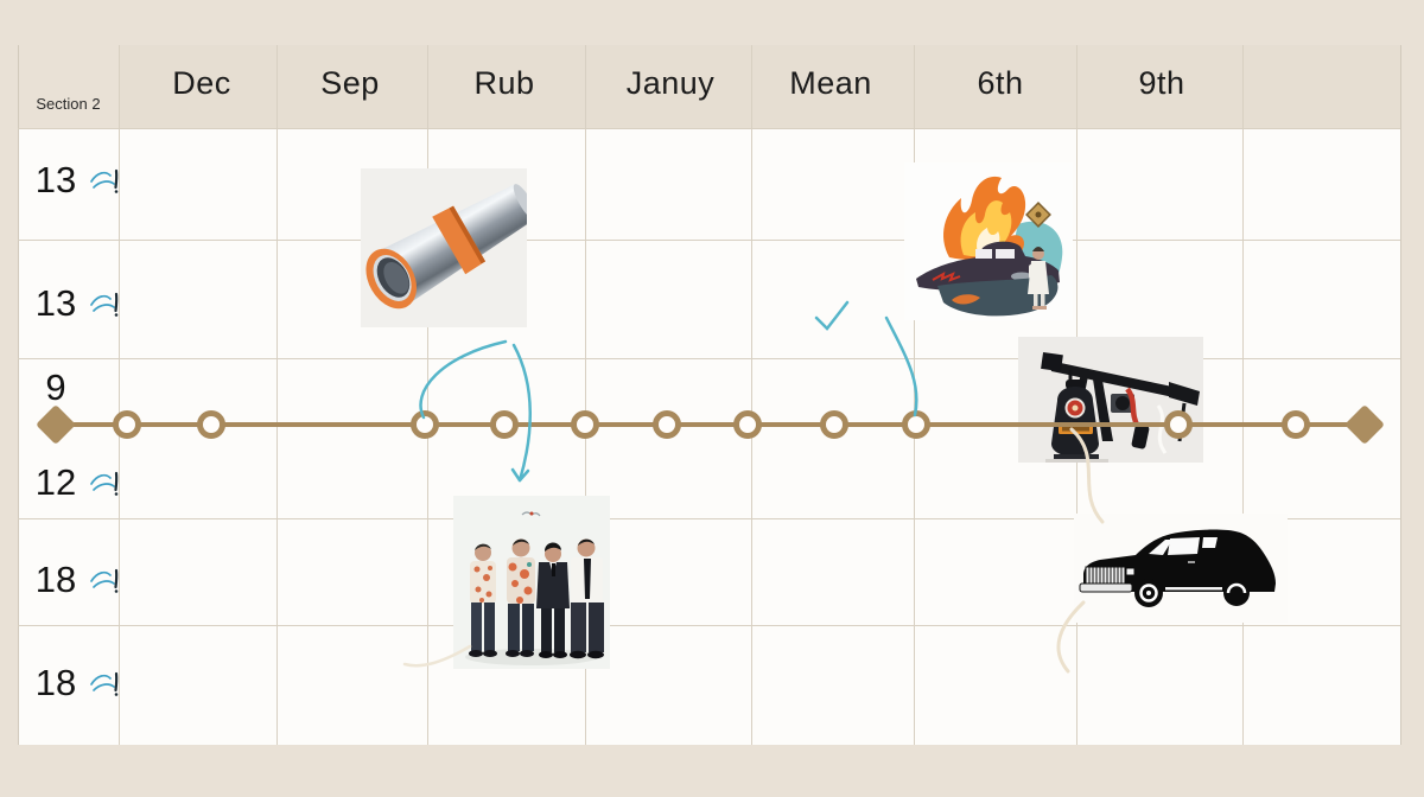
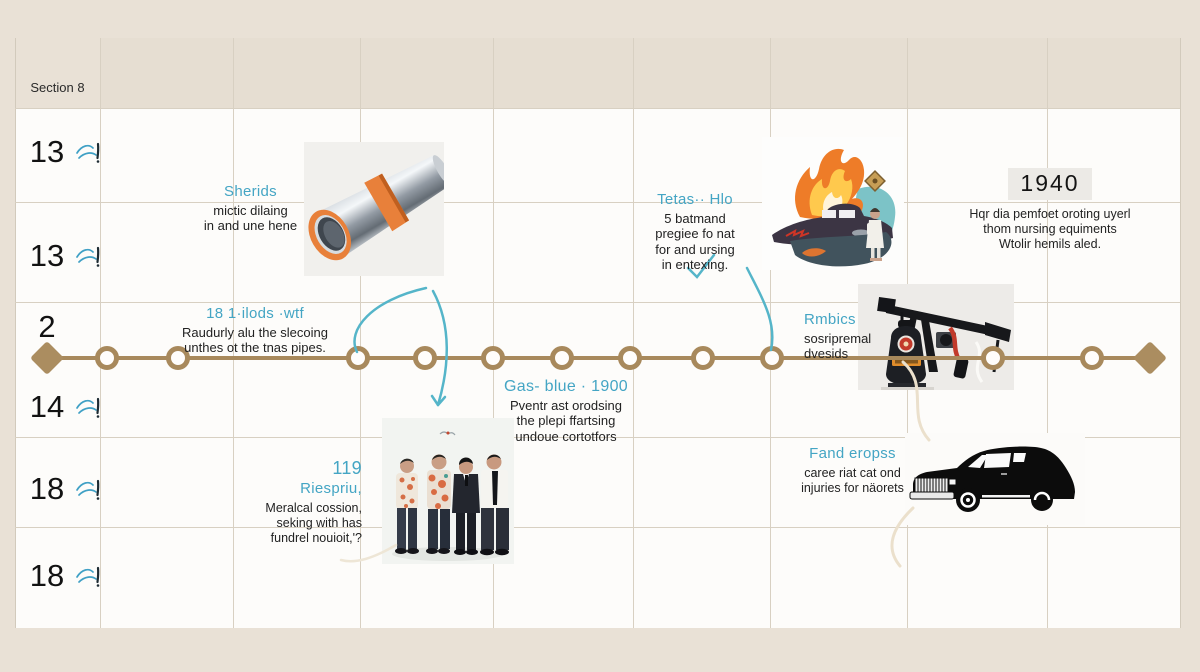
- Section 2
+ Section 8
- Dec
- Sep
- Rub
- Januy
- Mean
- 6th
- 9th
  13
  13
- 9
+ 2
- 12
+ 14
  18
  18
+ Sherids
+ mictic dilaing
+ in and une hene
+ 18 1·ilods ·wtf
+ Raudurly alu the slecoing
+ unthes ot the tnas pipes.
+ Gas- blue · 1900
+ Pventr ast orodsing
+ the plepi ffartsing
+ undoue cortotfors
+ Tetas·· Hlo
+ 5 batmand
+ pregiee fo nat
+ for and ursing
+ in entexing.
+ Rmbics
+ sosripremal
+ dvesids
+ Fand eropss
+ caree riat cat ond
+ injuries for näorets
+ 119
+ Riespriu,
+ Meralcal cossion,
+ seking with has
+ fundrel nouioit,'?
+ 1940
+ Hqr dia pemfoet oroting uyerl
+ thom nursing equiments
+ Wtolir hemils aled.
